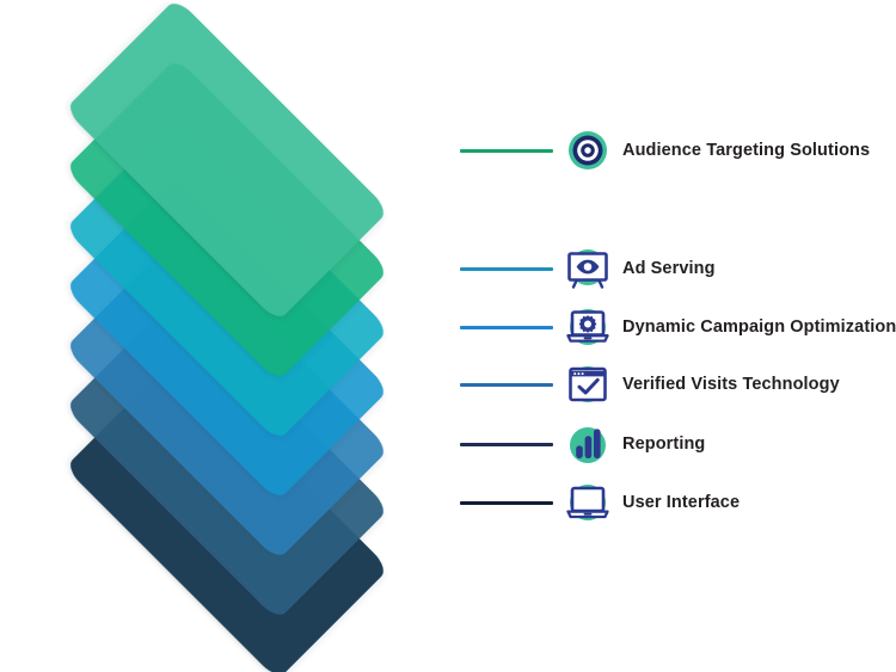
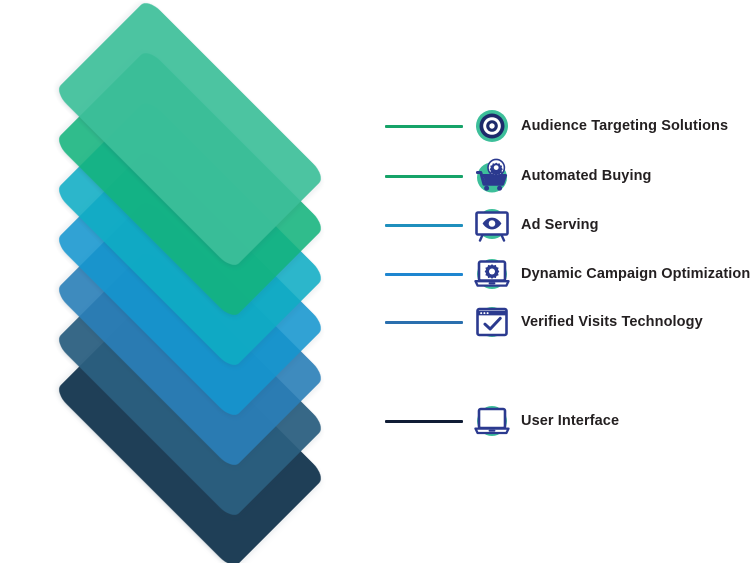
  Audience Targeting Solutions
+ Automated Buying
  Ad Serving
  Dynamic Campaign Optimization
  Verified Visits Technology
- Reporting
  User Interface
